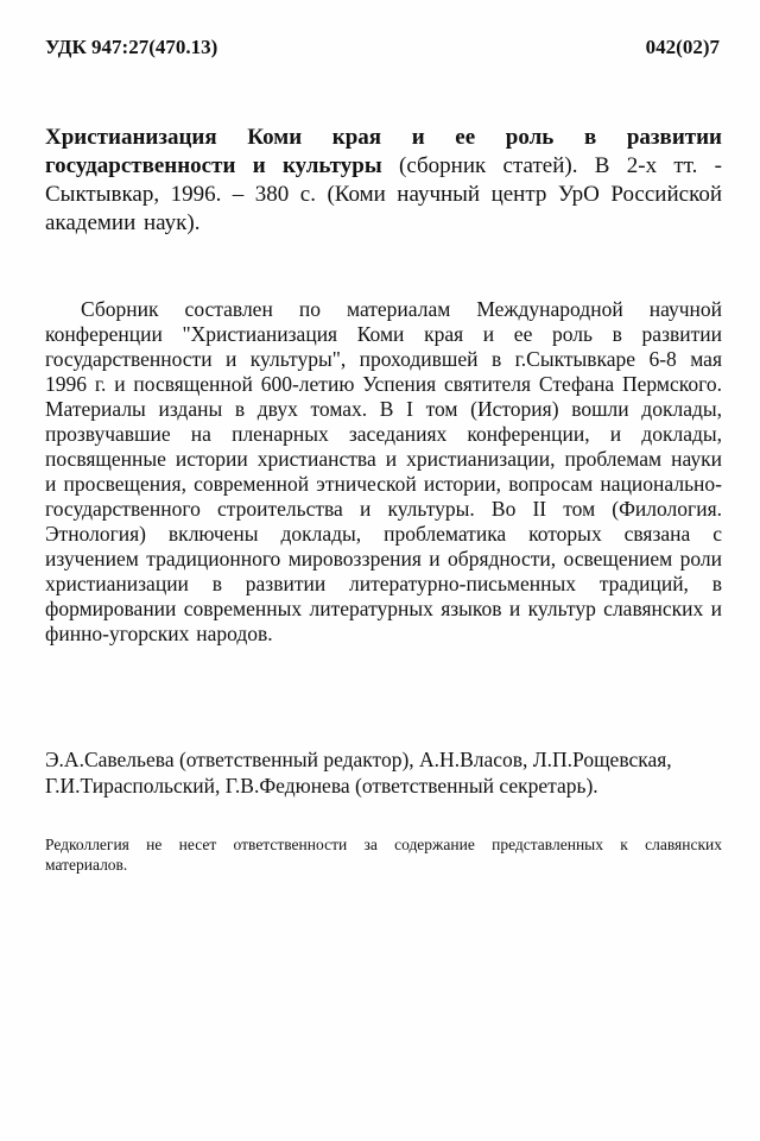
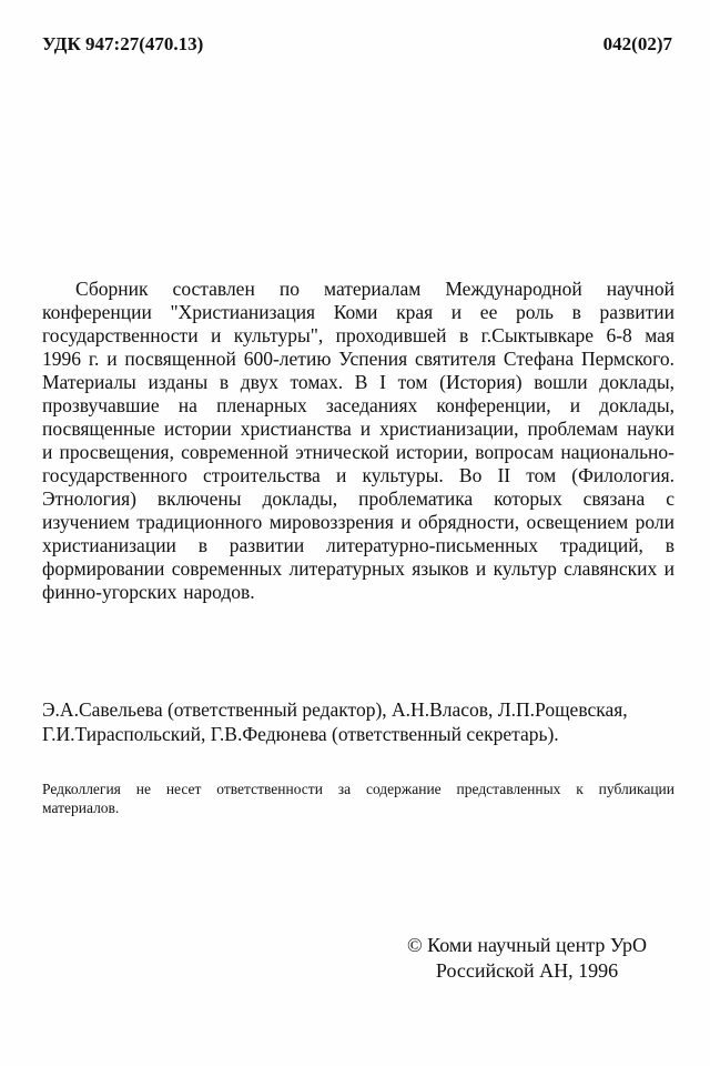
  УДК 947:27(470.13)
  042(02)7
- Христианизация Коми края и ее роль в развитии государственности и культуры (сборник статей). В 2-х тт. - Сыктывкар, 1996. – 380 с. (Коми научный центр УрО Российской академии наук).
  Сборник составлен по материалам Международной научной конференции "Христианизация Коми края и ее роль в развитии государственности и культуры", проходившей в г.Сыктывкаре 6-8 мая 1996 г. и посвященной 600-летию Успения святителя Стефана Пермского. Материалы изданы в двух томах. В I том (История) вошли доклады, прозвучавшие на пленарных заседаниях конференции, и доклады, посвященные истории христианства и христианизации, проблемам науки и просвещения, современной этнической истории, вопросам национально-государственного строительства и культуры. Во II том (Филология. Этнология) включены доклады, проблематика которых связана с изучением традиционного мировоззрения и обрядности, освещением роли христианизации в развитии литературно-письменных традиций, в формировании современных литературных языков и культур славянских и финно-угорских народов.
  Э.А.Савельева (ответственный редактор), А.Н.Власов, Л.П.Рощевская, Г.И.Тираспольский, Г.В.Федюнева (ответственный секретарь).
- Редколлегия не несет ответственности за содержание представленных к славянских материалов.
+ Редколлегия не несет ответственности за содержание представленных к публикации материалов.
+ © Коми научный центр УрО
+ Российской АН, 1996
